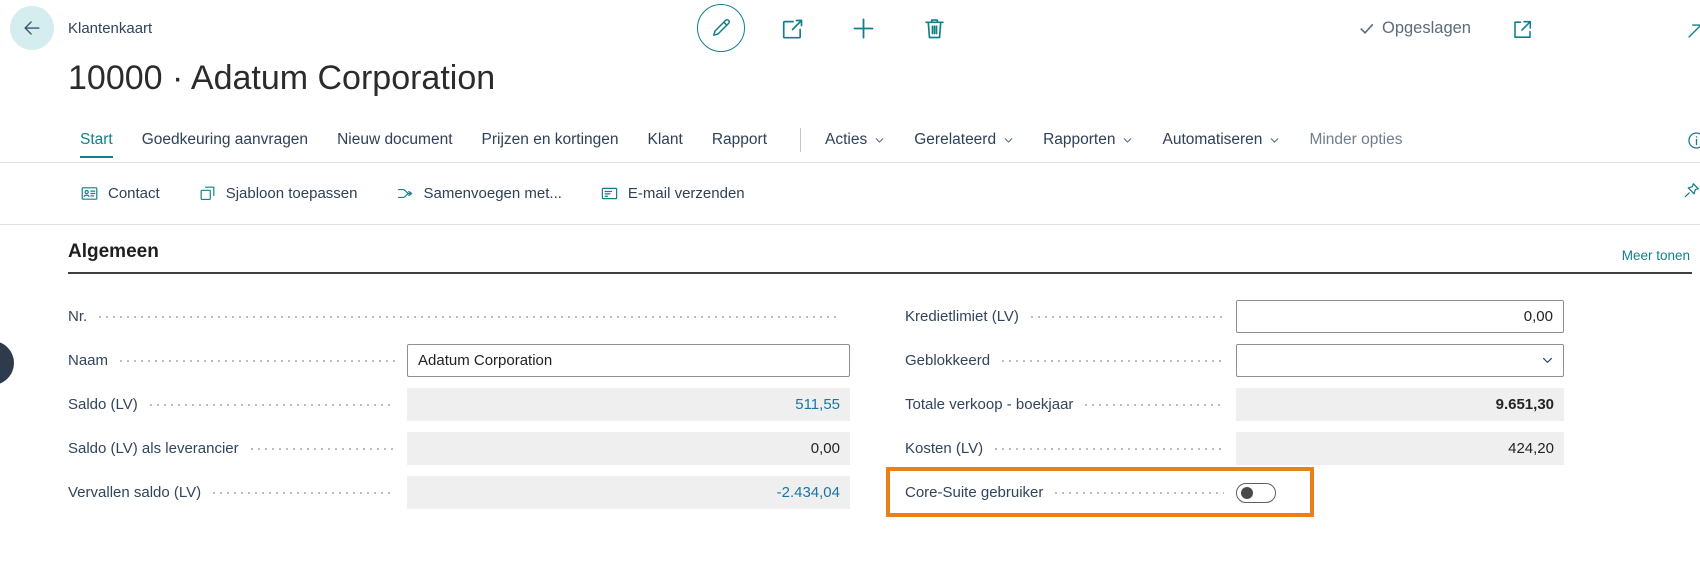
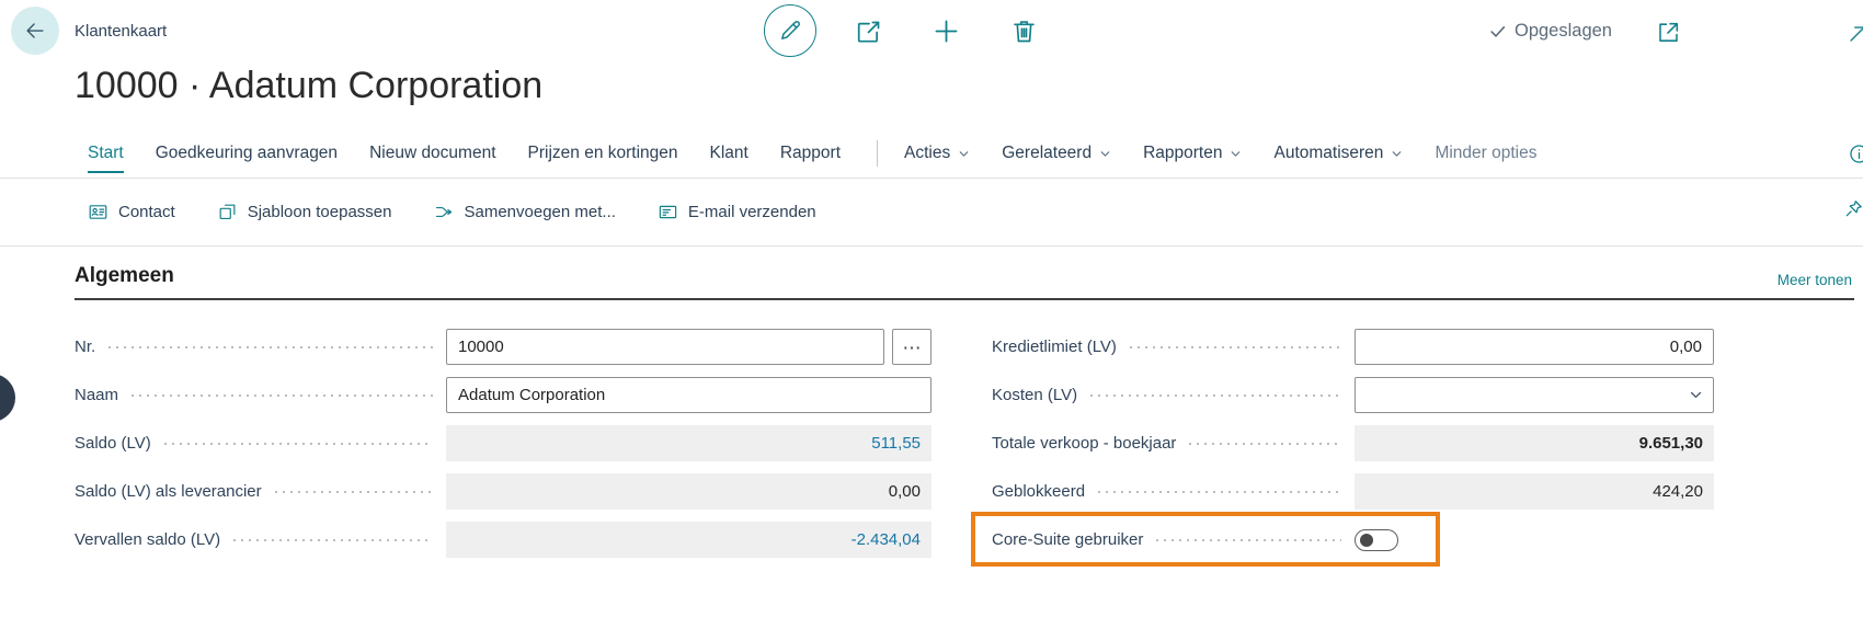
  Klantenkaart
  Opgeslagen
  10000 · Adatum Corporation
  Start
  Goedkeuring aanvragen
  Nieuw document
  Prijzen en kortingen
  Klant
  Rapport
  Acties
  Gerelateerd
  Rapporten
  Automatiseren
  Minder opties
  Contact
  Sjabloon toepassen
  Samenvoegen met...
  E-mail verzenden
  Algemeen
  Meer tonen
  Nr.
+ 10000
+ ⋯
  Naam
  Adatum Corporation
  Saldo (LV)
  511,55
  Saldo (LV) als leverancier
  0,00
  Vervallen saldo (LV)
  -2.434,04
  Kredietlimiet (LV)
  0,00
- Geblokkeerd
+ Kosten (LV)
  Totale verkoop - boekjaar
  9.651,30
- Kosten (LV)
+ Geblokkeerd
  424,20
  Core-Suite gebruiker
